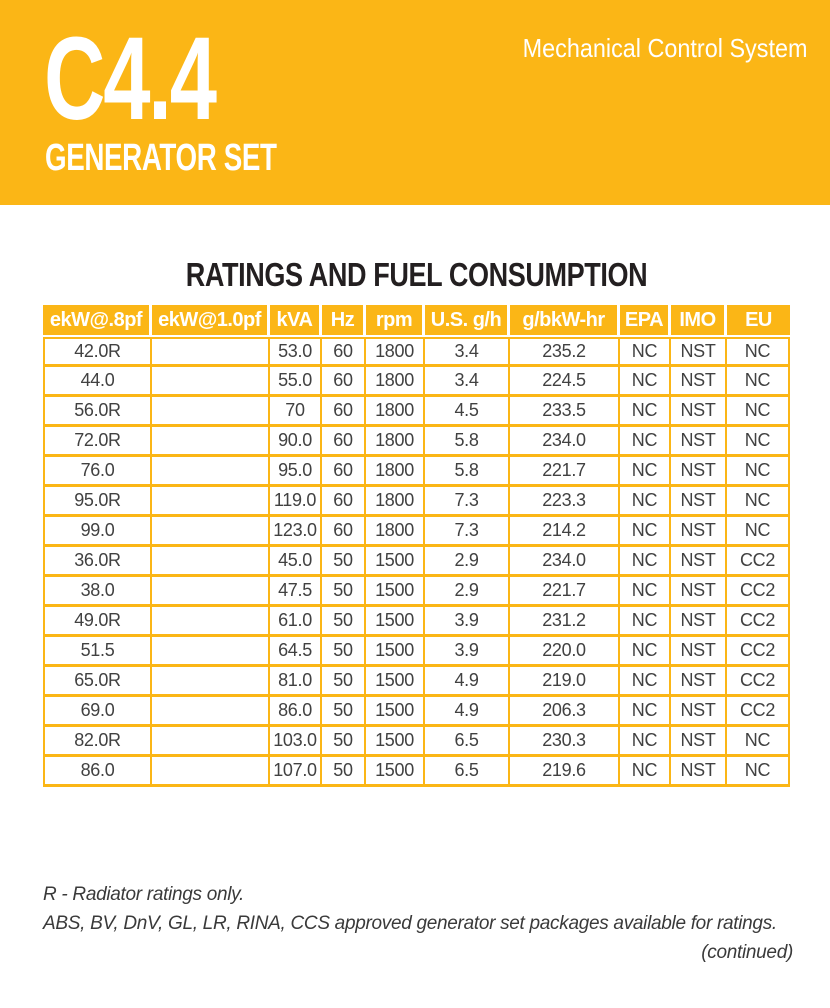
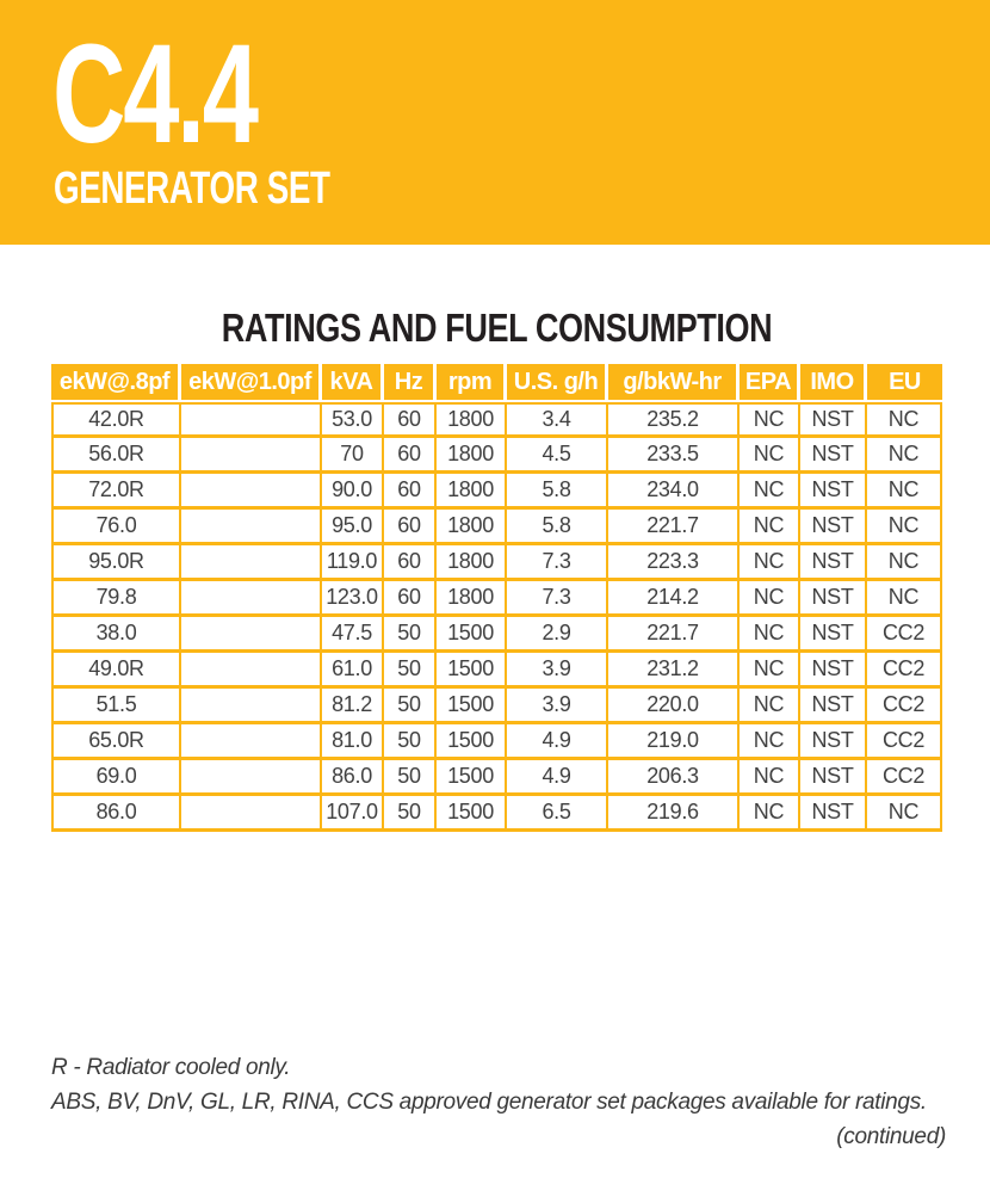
- Mechanical Control System
  C4.4
  GENERATOR SET
  RATINGS AND FUEL CONSUMPTION
  ekW@.8pf	ekW@1.0pf	kVA	Hz	rpm	U.S. g/h	g/bkW-hr	EPA	IMO	EU
  42.0R		53.0	60	1800	3.4	235.2	NC	NST	NC
- 44.0		55.0	60	1800	3.4	224.5	NC	NST	NC
  56.0R		70	60	1800	4.5	233.5	NC	NST	NC
  72.0R		90.0	60	1800	5.8	234.0	NC	NST	NC
  76.0		95.0	60	1800	5.8	221.7	NC	NST	NC
  95.0R		119.0	60	1800	7.3	223.3	NC	NST	NC
- 99.0		123.0	60	1800	7.3	214.2	NC	NST	NC
+ 79.8		123.0	60	1800	7.3	214.2	NC	NST	NC
- 36.0R		45.0	50	1500	2.9	234.0	NC	NST	CC2
  38.0		47.5	50	1500	2.9	221.7	NC	NST	CC2
  49.0R		61.0	50	1500	3.9	231.2	NC	NST	CC2
- 51.5		64.5	50	1500	3.9	220.0	NC	NST	CC2
+ 51.5		81.2	50	1500	3.9	220.0	NC	NST	CC2
  65.0R		81.0	50	1500	4.9	219.0	NC	NST	CC2
  69.0		86.0	50	1500	4.9	206.3	NC	NST	CC2
- 82.0R		103.0	50	1500	6.5	230.3	NC	NST	NC
  86.0		107.0	50	1500	6.5	219.6	NC	NST	NC
- R - Radiator ratings only.
+ R - Radiator cooled only.
  ABS, BV, DnV, GL, LR, RINA, CCS approved generator set packages available for ratings.
  (continued)
